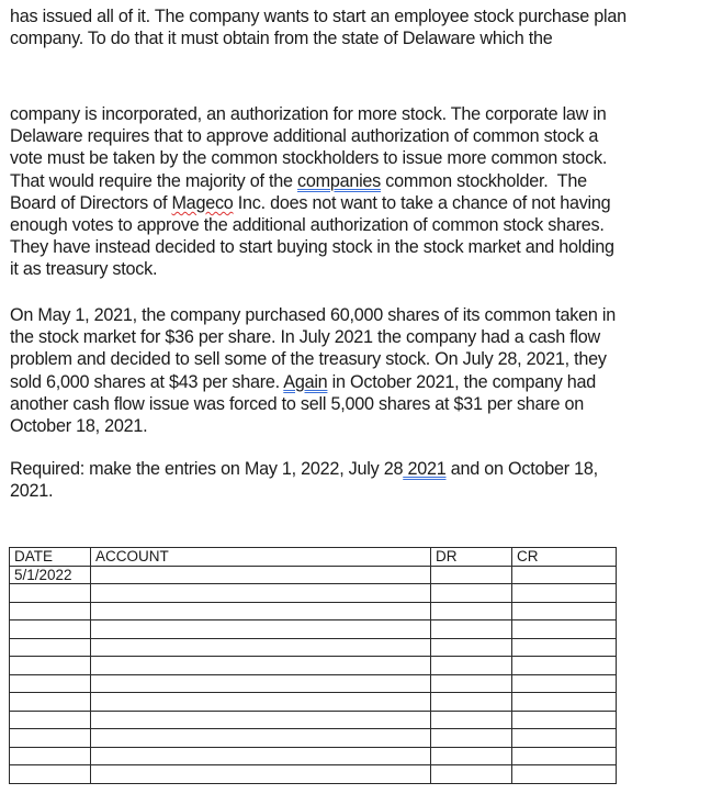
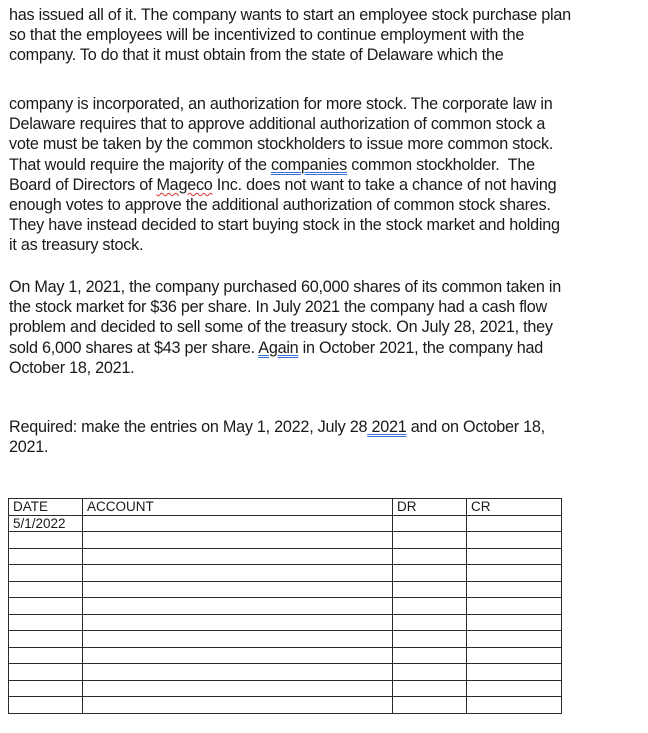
  has issued all of it. The company wants to start an employee stock purchase plan
+ so that the employees will be incentivized to continue employment with the
  company. To do that it must obtain from the state of Delaware which the
  company is incorporated, an authorization for more stock. The corporate law in
  Delaware requires that to approve additional authorization of common stock a
  vote must be taken by the common stockholders to issue more common stock.
  That would require the majority of the companies common stockholder. The
  Board of Directors of Mageco Inc. does not want to take a chance of not having
  enough votes to approve the additional authorization of common stock shares.
  They have instead decided to start buying stock in the stock market and holding
  it as treasury stock.
  On May 1, 2021, the company purchased 60,000 shares of its common taken in
  the stock market for $36 per share. In July 2021 the company had a cash flow
  problem and decided to sell some of the treasury stock. On July 28, 2021, they
  sold 6,000 shares at $43 per share. Again in October 2021, the company had
- another cash flow issue was forced to sell 5,000 shares at $31 per share on
  October 18, 2021.
  Required: make the entries on May 1, 2022, July 28 2021 and on October 18,
  2021.
  DATE	ACCOUNT	DR	CR
  5/1/2022
